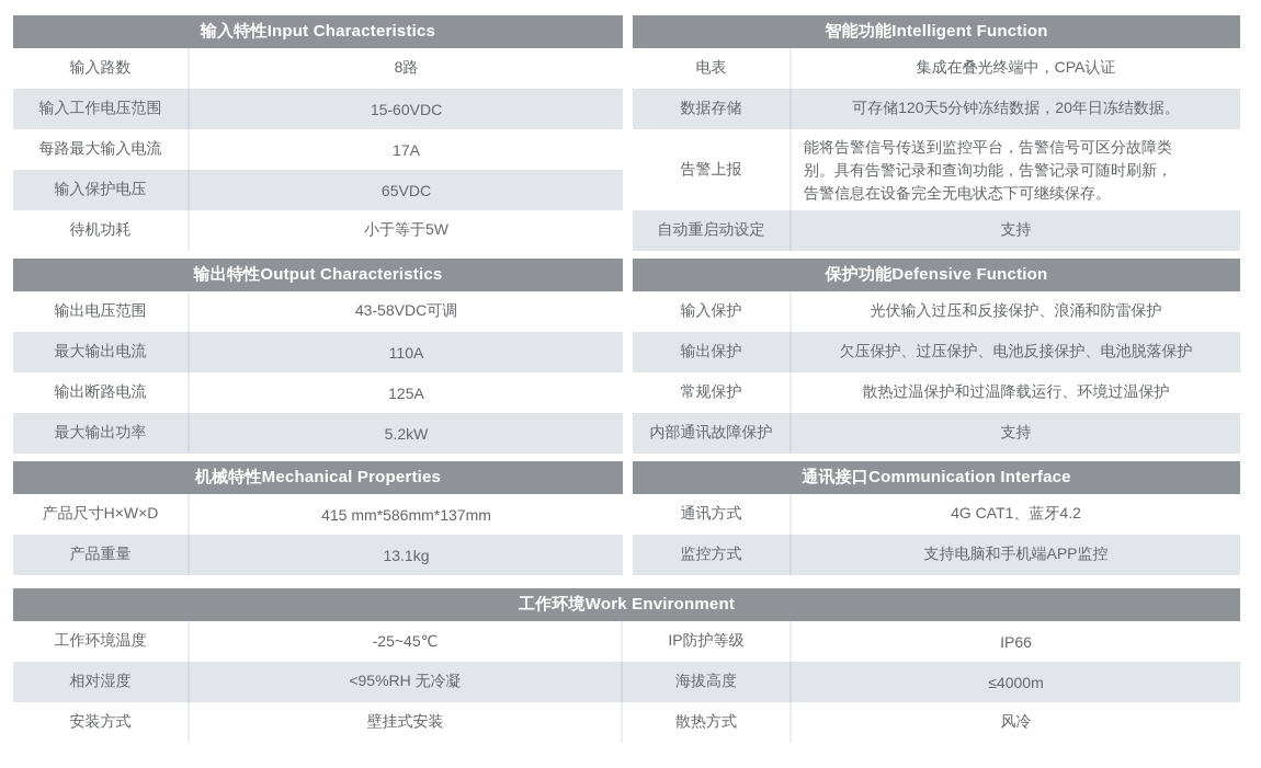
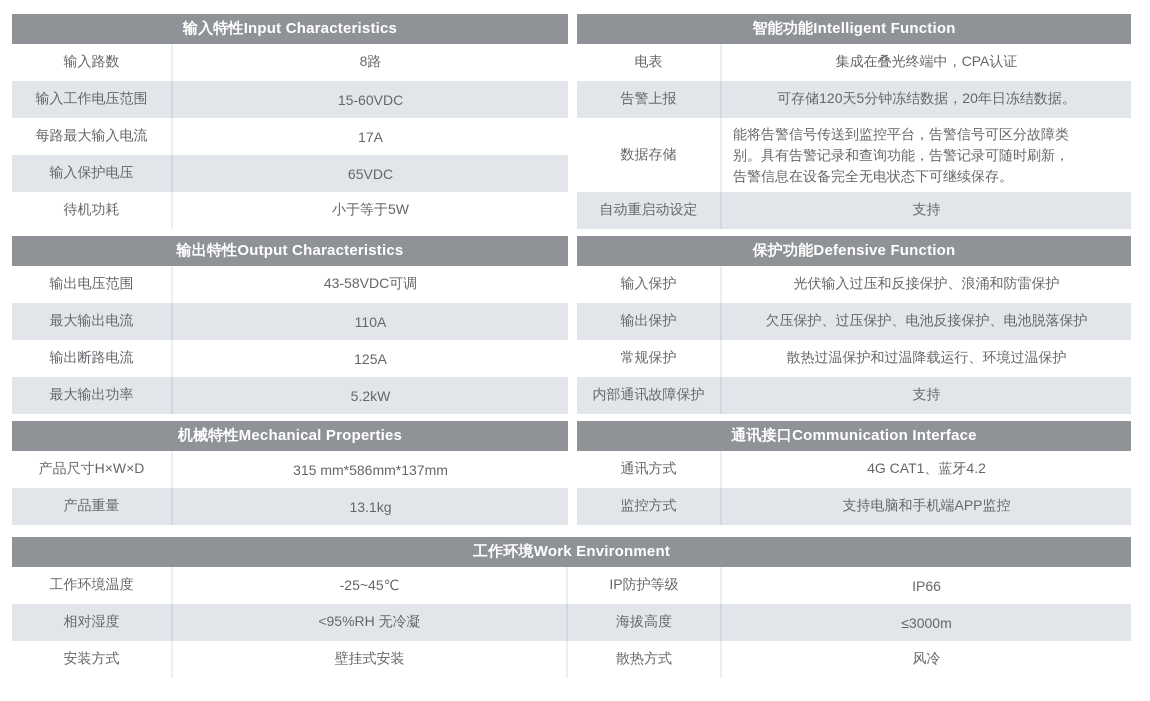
  输入特性Input Characteristics
  输入路数
  8路
  输入工作电压范围
  15-60VDC
  每路最大输入电流
  17A
  输入保护电压
  65VDC
  待机功耗
  小于等于5W
  输出特性Output Characteristics
  输出电压范围
  43-58VDC可调
  最大输出电流
  110A
  输出断路电流
  125A
  最大输出功率
  5.2kW
  机械特性Mechanical Properties
  产品尺寸H×W×D
- 415 mm*586mm*137mm
+ 315 mm*586mm*137mm
  产品重量
  13.1kg
  智能功能Intelligent Function
  电表
  集成在叠光终端中，CPA认证
- 数据存储
+ 告警上报
  可存储120天5分钟冻结数据，20年日冻结数据。
- 告警上报
+ 数据存储
  能将告警信号传送到监控平台，告警信号可区分故障类别。具有告警记录和查询功能，告警记录可随时刷新，告警信息在设备完全无电状态下可继续保存。
  自动重启动设定
  支持
  保护功能Defensive Function
  输入保护
  光伏输入过压和反接保护、浪涌和防雷保护
  输出保护
  欠压保护、过压保护、电池反接保护、电池脱落保护
  常规保护
  散热过温保护和过温降载运行、环境过温保护
  内部通讯故障保护
  支持
  通讯接口Communication Interface
  通讯方式
  4G CAT1、蓝牙4.2
  监控方式
  支持电脑和手机端APP监控
  工作环境Work Environment
  工作环境温度
  -25~45℃
  IP防护等级
  IP66
  相对湿度
  <95%RH 无冷凝
  海拔高度
- ≤4000m
+ ≤3000m
  安装方式
  壁挂式安装
  散热方式
  风冷
